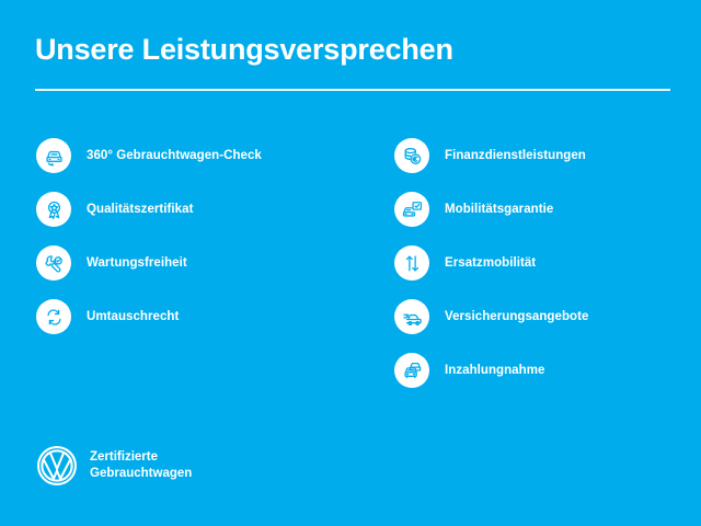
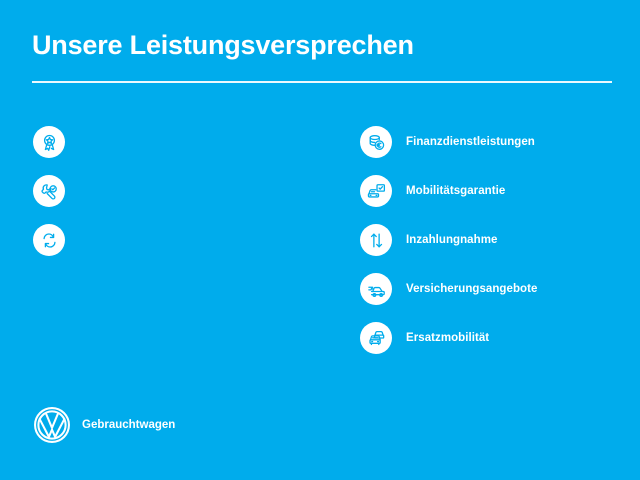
  Unsere Leistungsversprechen
- 360° Gebrauchtwagen-Check
- Qualitätszertifikat
- Wartungsfreiheit
- Umtauschrecht
  Finanzdienstleistungen
  Mobilitätsgarantie
- Ersatzmobilität
+ Inzahlungnahme
  Versicherungsangebote
- Inzahlungnahme
+ Ersatzmobilität
- Zertifizierte
  Gebrauchtwagen
